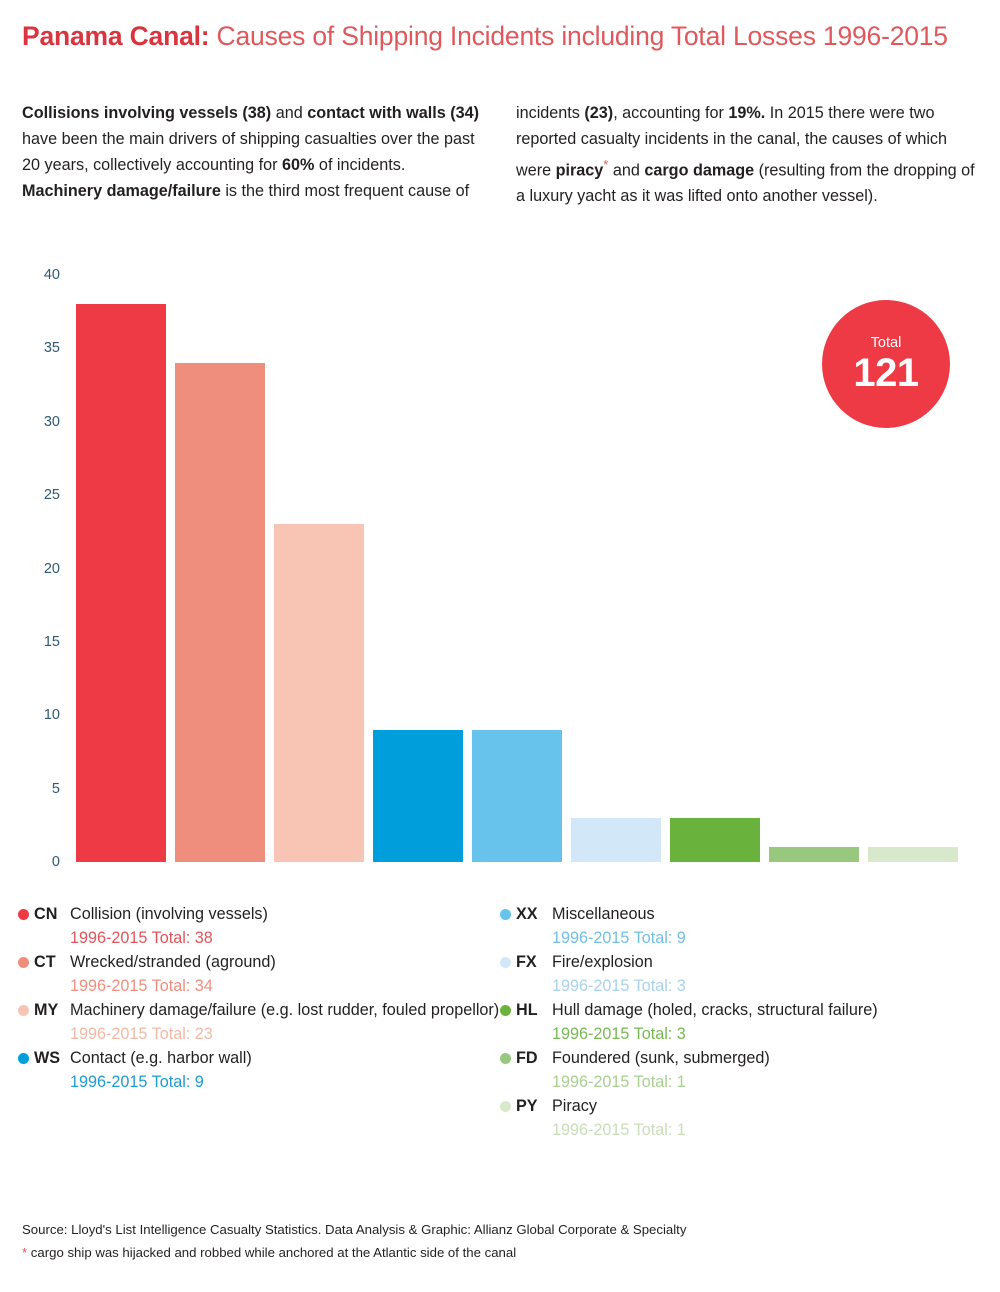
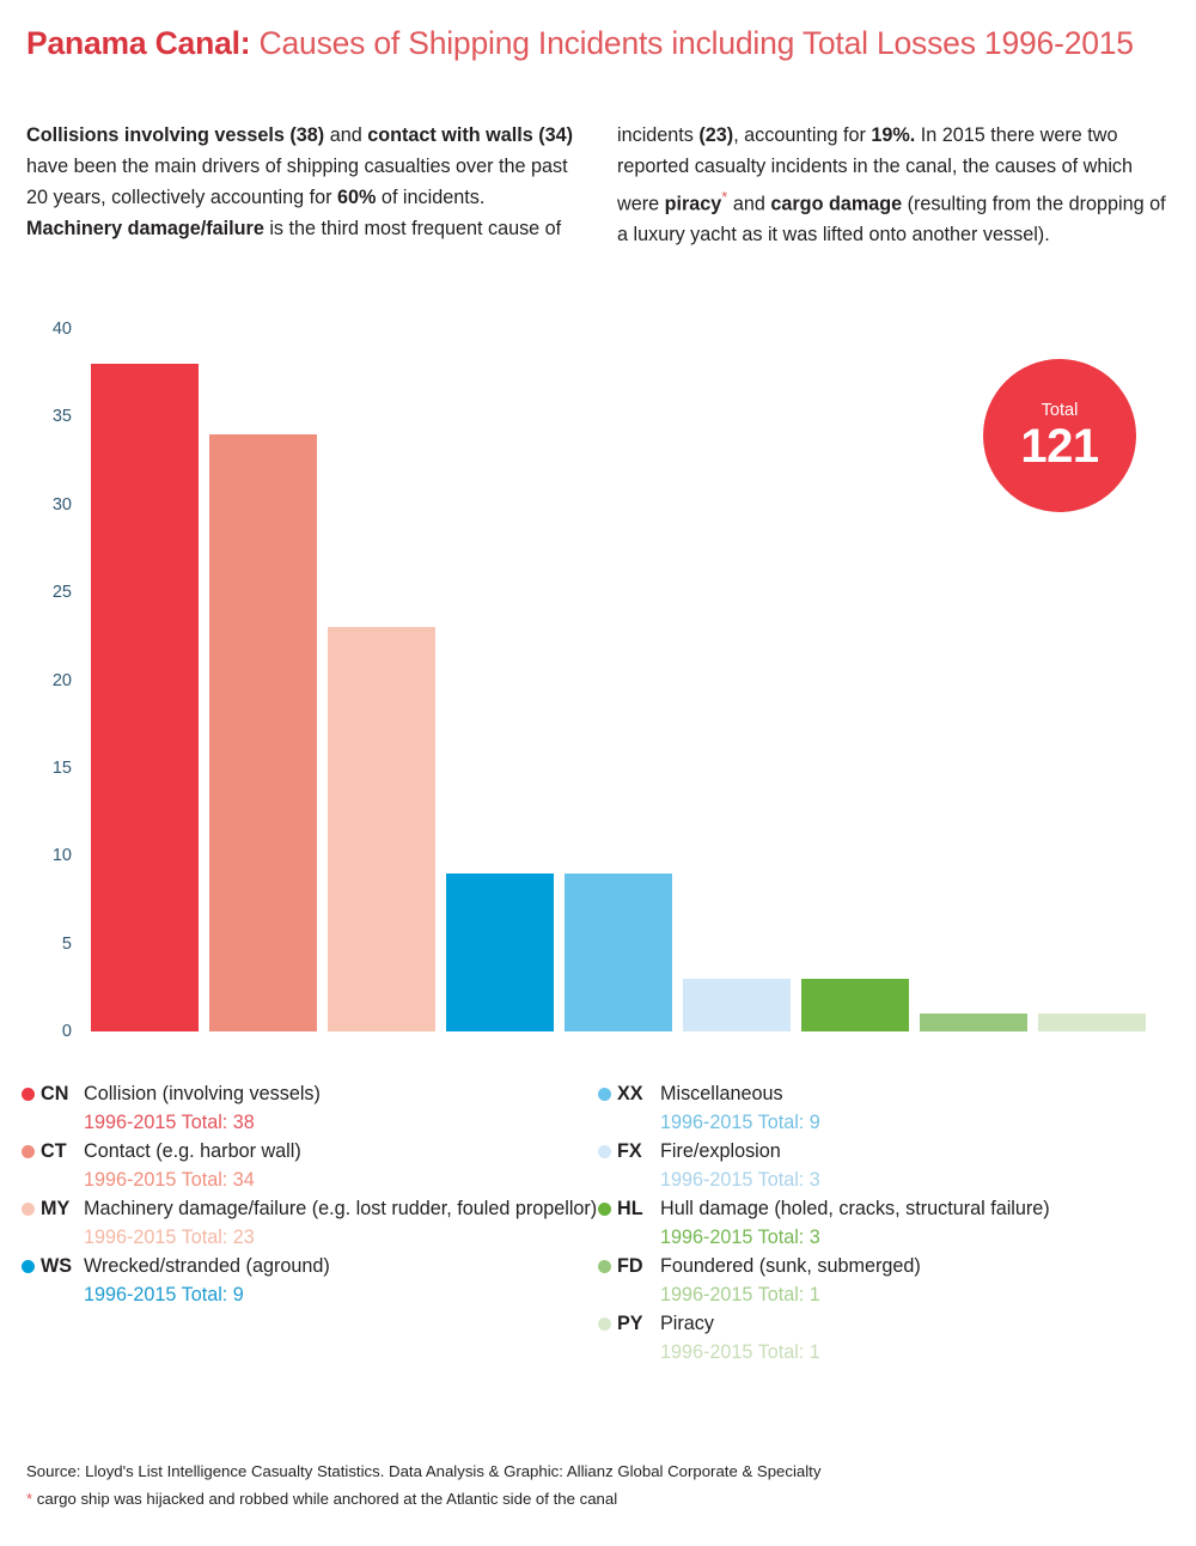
  Panama Canal: Causes of Shipping Incidents including Total Losses 1996-2015
  Collisions involving vessels (38) and contact with walls (34) have been the main drivers of shipping casualties over the past 20 years, collectively accounting for 60% of incidents. Machinery damage/failure is the third most frequent cause of
  incidents (23), accounting for 19%. In 2015 there were two reported casualty incidents in the canal, the causes of which were piracy* and cargo damage (resulting from the dropping of a luxury yacht as it was lifted onto another vessel).
  0
  5
  10
  15
  20
  25
  30
  35
  40
  Total
  121
  CN
  Collision (involving vessels)
  1996-2015 Total: 38
  CT
- Wrecked/stranded (aground)
+ Contact (e.g. harbor wall)
  1996-2015 Total: 34
  MY
  Machinery damage/failure (e.g. lost rudder, fouled propellor)
  1996-2015 Total: 23
  WS
- Contact (e.g. harbor wall)
+ Wrecked/stranded (aground)
  1996-2015 Total: 9
  XX
  Miscellaneous
  1996-2015 Total: 9
  FX
  Fire/explosion
  1996-2015 Total: 3
  HL
  Hull damage (holed, cracks, structural failure)
  1996-2015 Total: 3
  FD
  Foundered (sunk, submerged)
  1996-2015 Total: 1
  PY
  Piracy
  1996-2015 Total: 1
  Source: Lloyd's List Intelligence Casualty Statistics. Data Analysis & Graphic: Allianz Global Corporate & Specialty
  * cargo ship was hijacked and robbed while anchored at the Atlantic side of the canal
